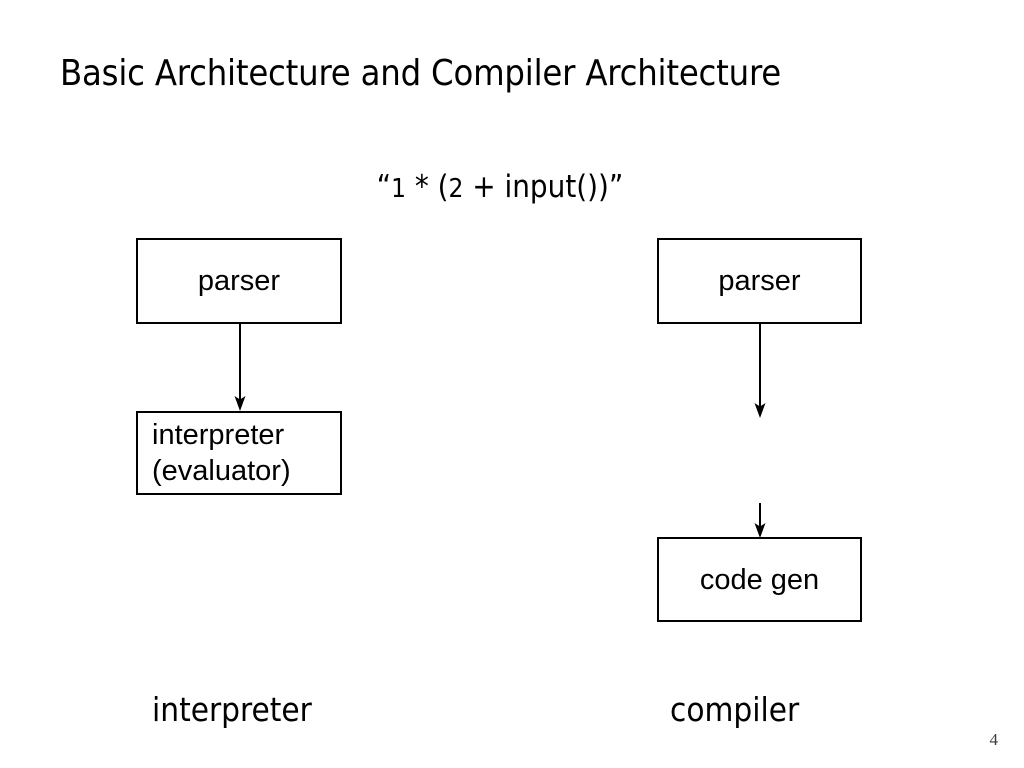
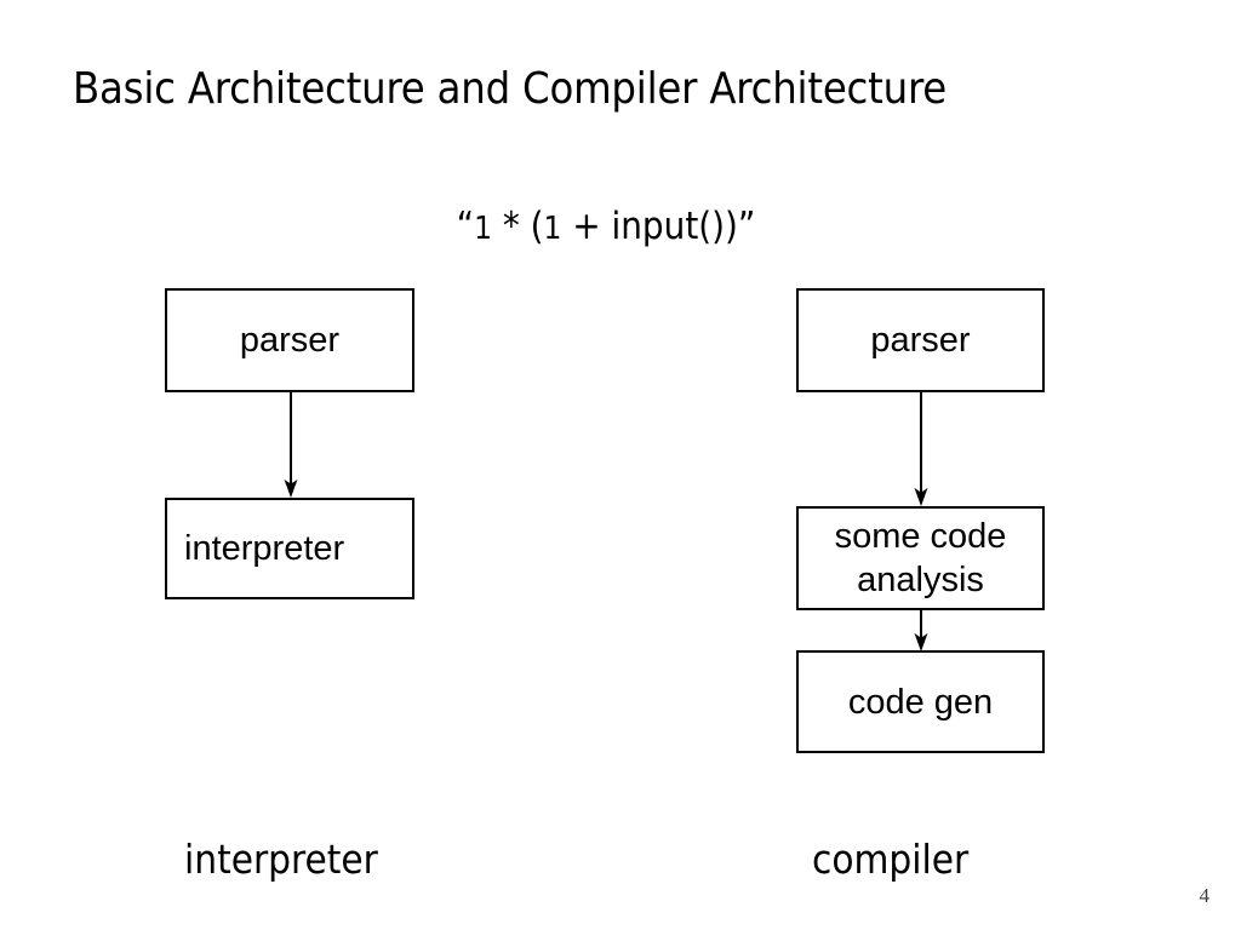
  Basic Architecture and Compiler Architecture
- “1 * (2 + input())”
+ “1 * (1 + input())”
  parser
  interpreter
- (evaluator)
  parser
+ some code
+ analysis
  code gen
  interpreter
  compiler
  4
